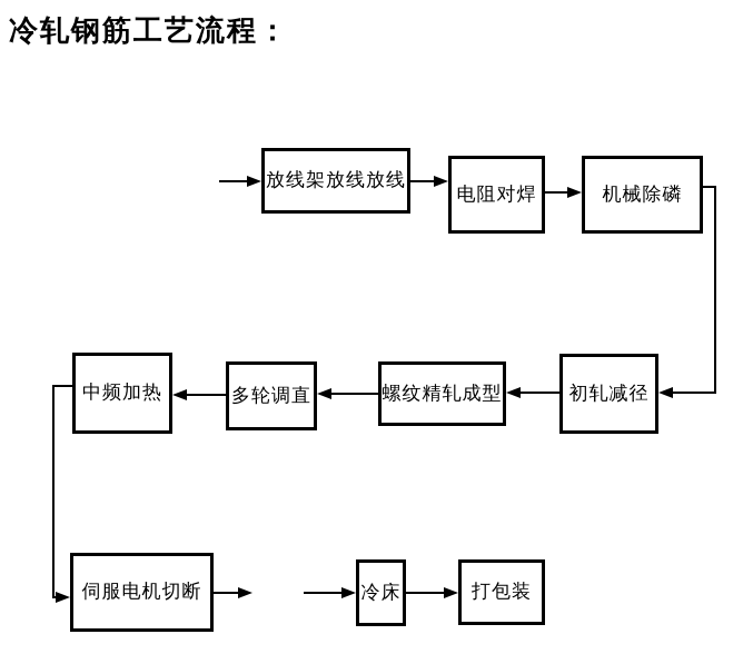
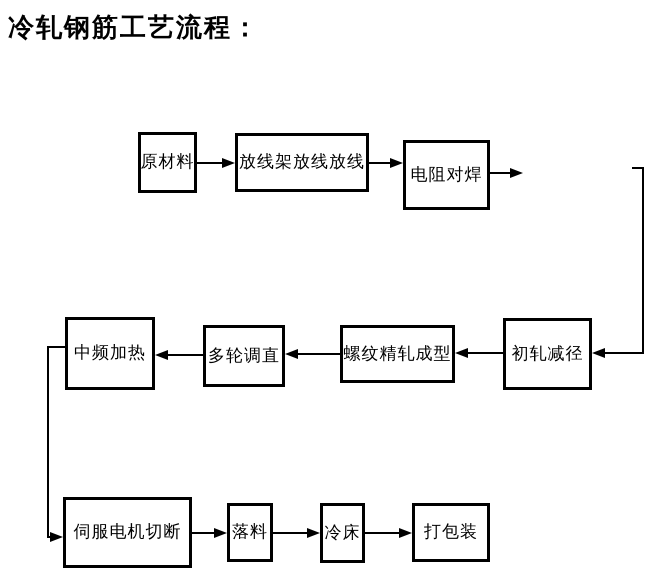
  冷轧钢筋工艺流程：
+ 原材料
  放线架放线放线
  电阻对焊
- 机械除磷
  初轧减径
  螺纹精轧成型
  多轮调直
  中频加热
  伺服电机切断
+ 落料
  冷床
  打包装
